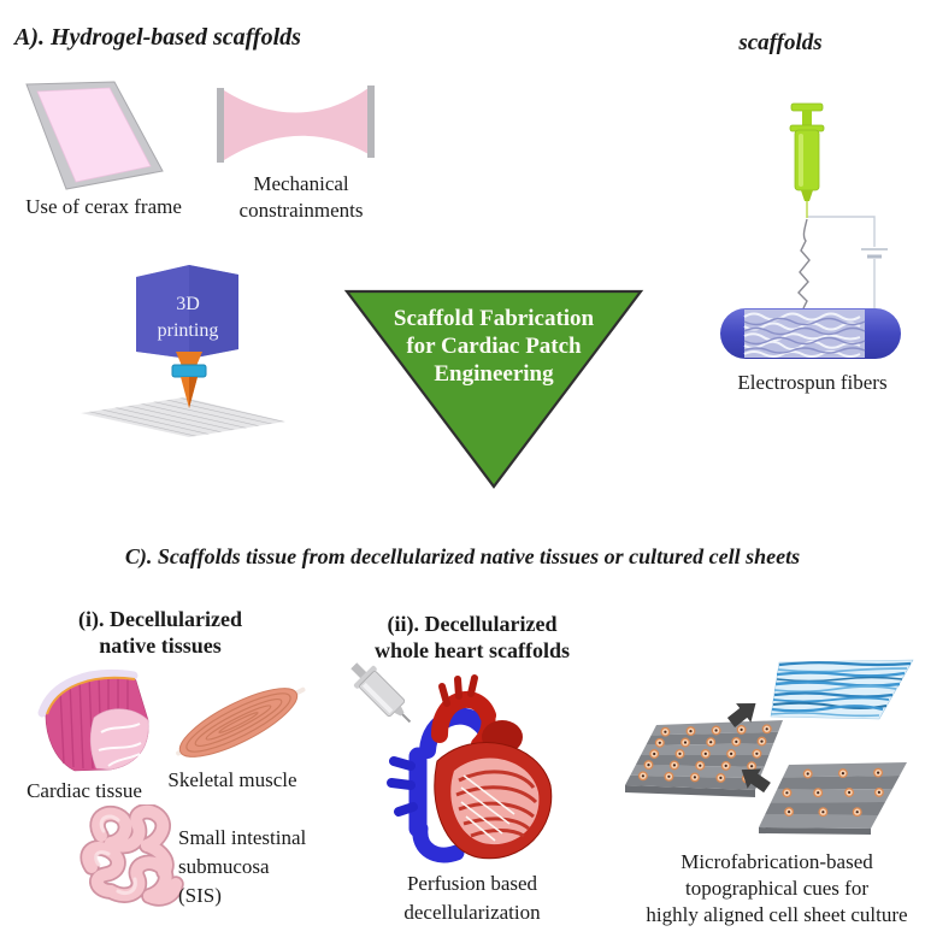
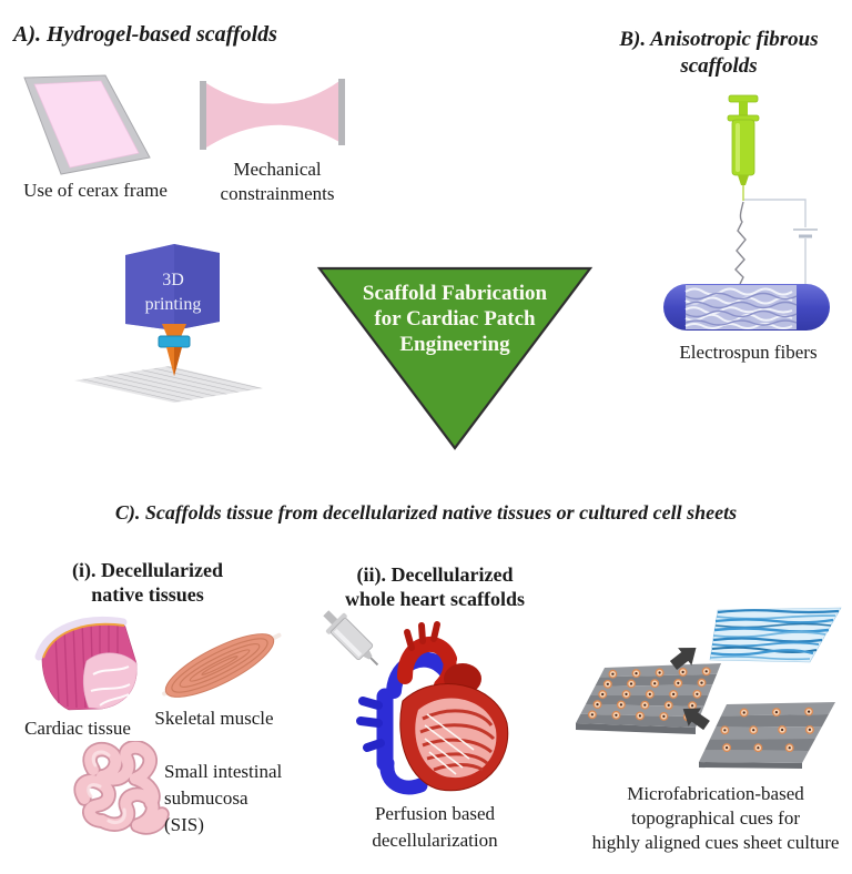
  A). Hydrogel-based scaffolds
  Use of cerax frame
  Mechanical
  constrainments
  3D
  printing
  Scaffold Fabrication
  for Cardiac Patch
  Engineering
+ B). Anisotropic fibrous
  scaffolds
  Electrospun fibers
  C). Scaffolds tissue from decellularized native tissues or cultured cell sheets
  (i). Decellularized
  native tissues
  Cardiac tissue
  Skeletal muscle
  Small intestinal
  submucosa
  (SIS)
  (ii). Decellularized
  whole heart scaffolds
  Perfusion based
  decellularization
  Microfabrication-based
  topographical cues for
- highly aligned cell sheet culture
+ highly aligned cues sheet culture
